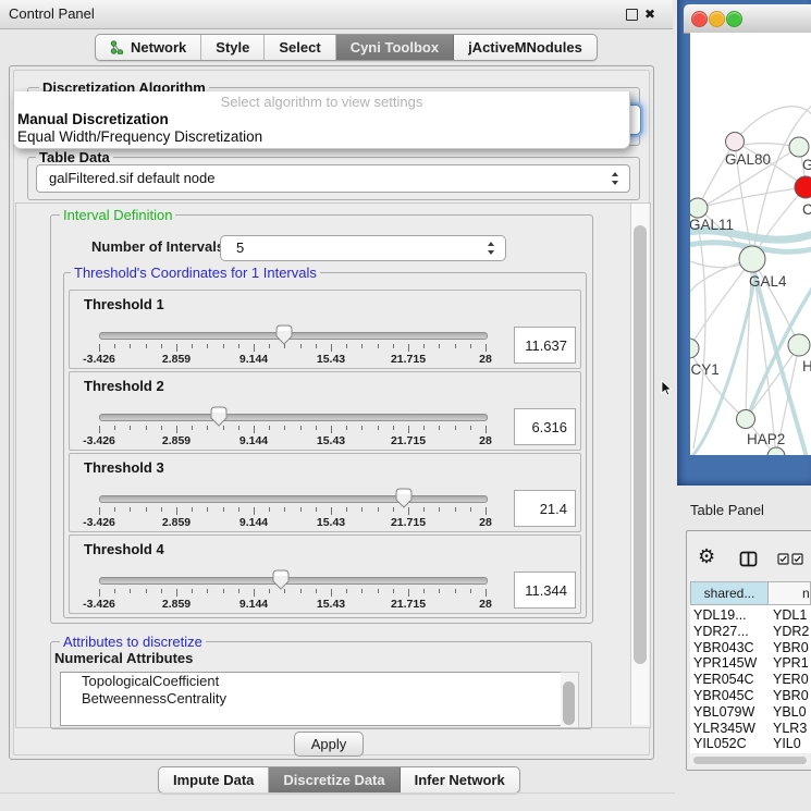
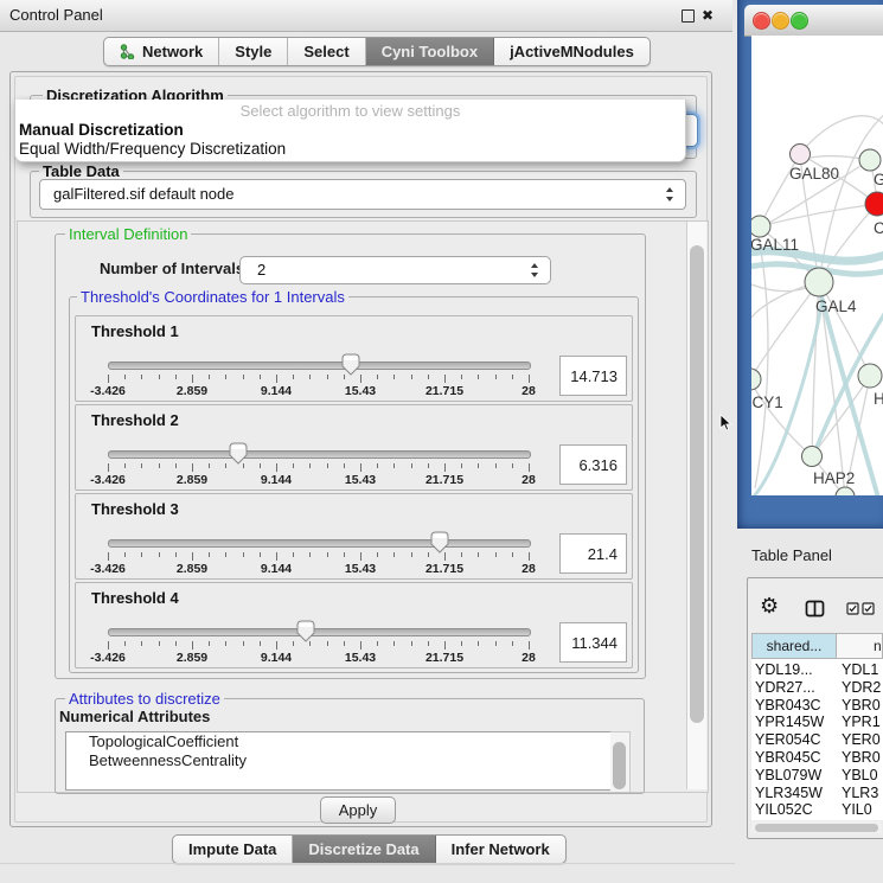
  Control Panel
  ✖
  Network
  Style
  Select
  Cyni Toolbox
  jActiveMNodules
  Discretization Algorithm
  Table Data
  galFiltered.sif default node
  Interval Definition
  Number of Interval
- 5
+ 2
  Threshold's Coordinates for 1 Intervals
  Attributes to discretize
  Numerical Attributes
  TopologicalCoefficient
  BetweennessCentrality
  Apply
  Impute Data
  Discretize Data
  Infer Network
  Select algorithm to view settings
  Manual Discretization
  Equal Width/Frequency Discretization
  GAL80
  C
  GAL11
  GAL4
  H
  CY1
  HAP2
  Table Panel
  ⚙
  shared...
  YDL19...
  YDL1
  YDR27...
  YDR2
  YBR043C
  YBR0
  YPR145W
  YPR1
  YER054C
  YER0
  YBR045C
  YBR0
  YBL079W
  YBL0
  YLR345W
  YLR3
  YIL052C
  YIL0
  Threshold 1
  -3.426
  2.859
  9.144
  15.43
  21.715
  28
- 11.637
+ 14.713
  Threshold 2
  -3.426
  2.859
  9.144
  15.43
  21.715
  28
  6.316
  Threshold 3
  -3.426
  2.859
  9.144
  15.43
  21.715
  28
  21.4
  Threshold 4
  -3.426
  2.859
  9.144
  15.43
  21.715
  28
  11.344
